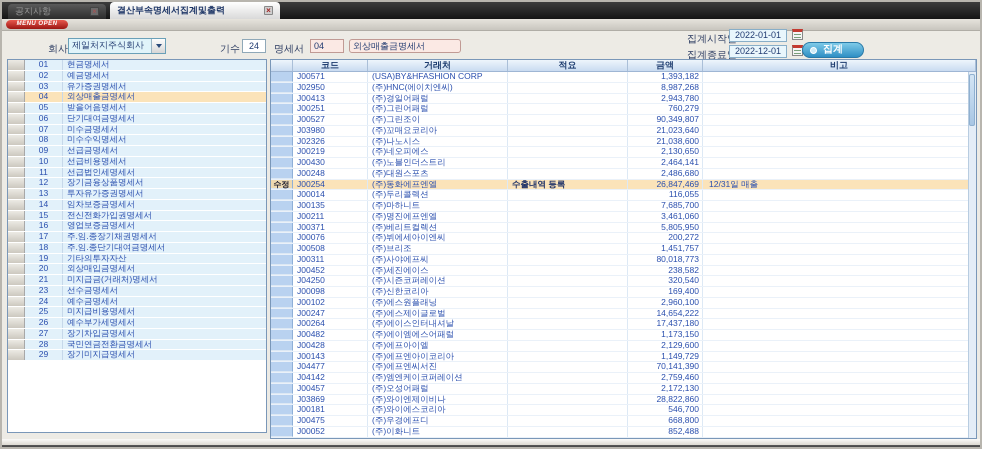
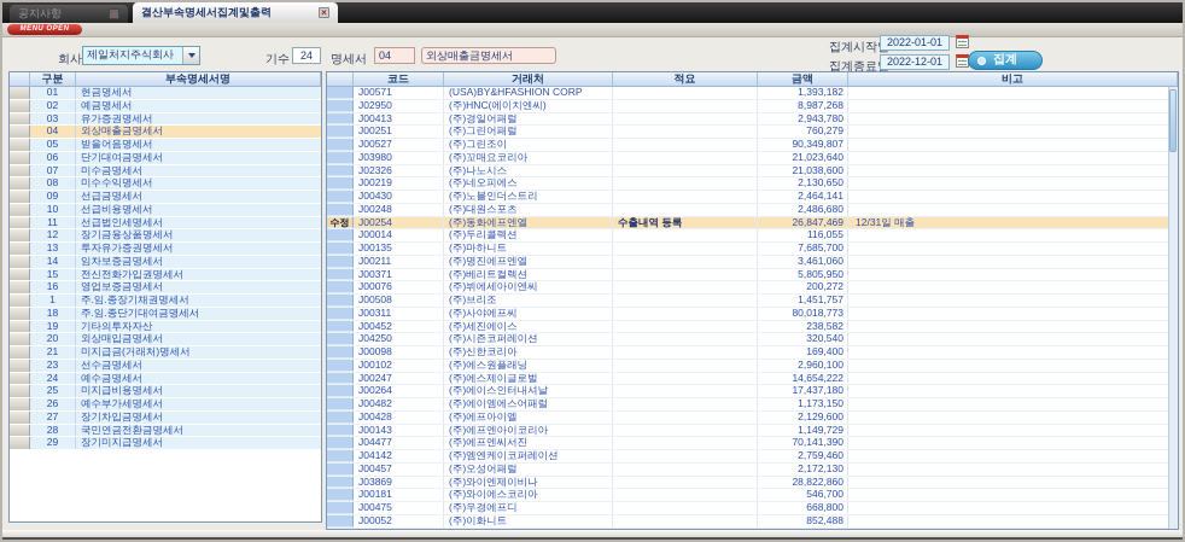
  공지사항
  ×
  결산부속명세서집계및출력
  ×
  회사
  제일처지주식회사
  기수
  24
  명세서
  04
  외상매출금명세서
  집계시작
  2022-01-01
  집계종료
  2022-12-01
  집계
+ 구분
+ 부속명세서명
  01
  현금명세서
  02
  예금명세서
  03
  유가증권명세서
  04
  외상매출금명세서
  05
  받을어음명세서
  06
  단기대여금명세서
  07
  미수금명세서
  08
  미수수익명세서
  09
  선급금명세서
  10
  선급비용명세서
  11
  선급법인세명세서
  12
  장기금융상품명세서
  13
  투자유가증권명세서
  14
  임차보증금명세서
  15
  전신전화가입권명세서
  16
  영업보증금명세서
- 17
+ 1
  주.임.종장기채권명세서
  18
  주.임.종단기대여금명세서
  19
  기타의투자자산
  20
  외상매입금명세서
  21
  미지급금(거래처)명세서
  23
  선수금명세서
  24
  예수금명세서
  25
  미지급비용명세서
  26
  예수부가세명세서
  27
  장기차입금명세서
  28
  국민연금전환금명세서
  29
  장기미지급명세서
  코드
  거래처
  적요
  금액
  비고
  J00571
  (USA)BY&HFASHION CORP
  1,393,182
  J02950
  (주)HNC(에이치엔씨)
  8,987,268
  J00413
  (주)경일어패럴
  2,943,780
  J00251
  (주)그린어패럴
  760,279
  J00527
  (주)그린조이
  90,349,807
  J03980
  (주)꼬매요코리아
  21,023,640
  J02326
  (주)나노시스
  21,038,600
  J00219
  (주)네오피에스
  2,130,650
  J00430
  (주)노블인더스트리
  2,464,141
  J00248
  (주)대원스포츠
  2,486,680
  수정
  J00254
  (주)동화에프엔엘
  수출내역 등록
  26,847,469
  12/31일 매출
  J00014
  (주)두리콜렉션
  116,055
  J00135
  (주)마하니트
  7,685,700
  J00211
  (주)명진에프엔엘
  3,461,060
  J00371
  (주)베리트컬렉션
  5,805,950
  J00076
  (주)뷔에세아이엔씨
  200,272
  J00508
  (주)브리조
  1,451,757
  J00311
  (주)사야에프씨
  80,018,773
  J00452
  (주)세진에이스
  238,582
  J04250
  (주)시즌코퍼레이션
  320,540
  J00098
  (주)신한코리아
  169,400
  J00102
  (주)에스원플래닝
  2,960,100
  J00247
  (주)에스제이글로벌
  14,654,222
  J00264
  (주)에이스인터내셔날
  17,437,180
  J00482
  (주)에이엠에스어패럴
  1,173,150
  J00428
  (주)에프아이엘
  2,129,600
  J00143
  (주)에프엔아이코리아
  1,149,729
  J04477
  (주)에프엔씨서진
  70,141,390
  J04142
  (주)엠엔케이코퍼레이션
  2,759,460
  J00457
  (주)오성어패럴
  2,172,130
  J03869
  (주)와이엔제이비나
  28,822,860
  J00181
  (주)와이에스코리아
  546,700
  J00475
  (주)우경에프디
  668,800
  J00052
  (주)이화니트
  852,488
